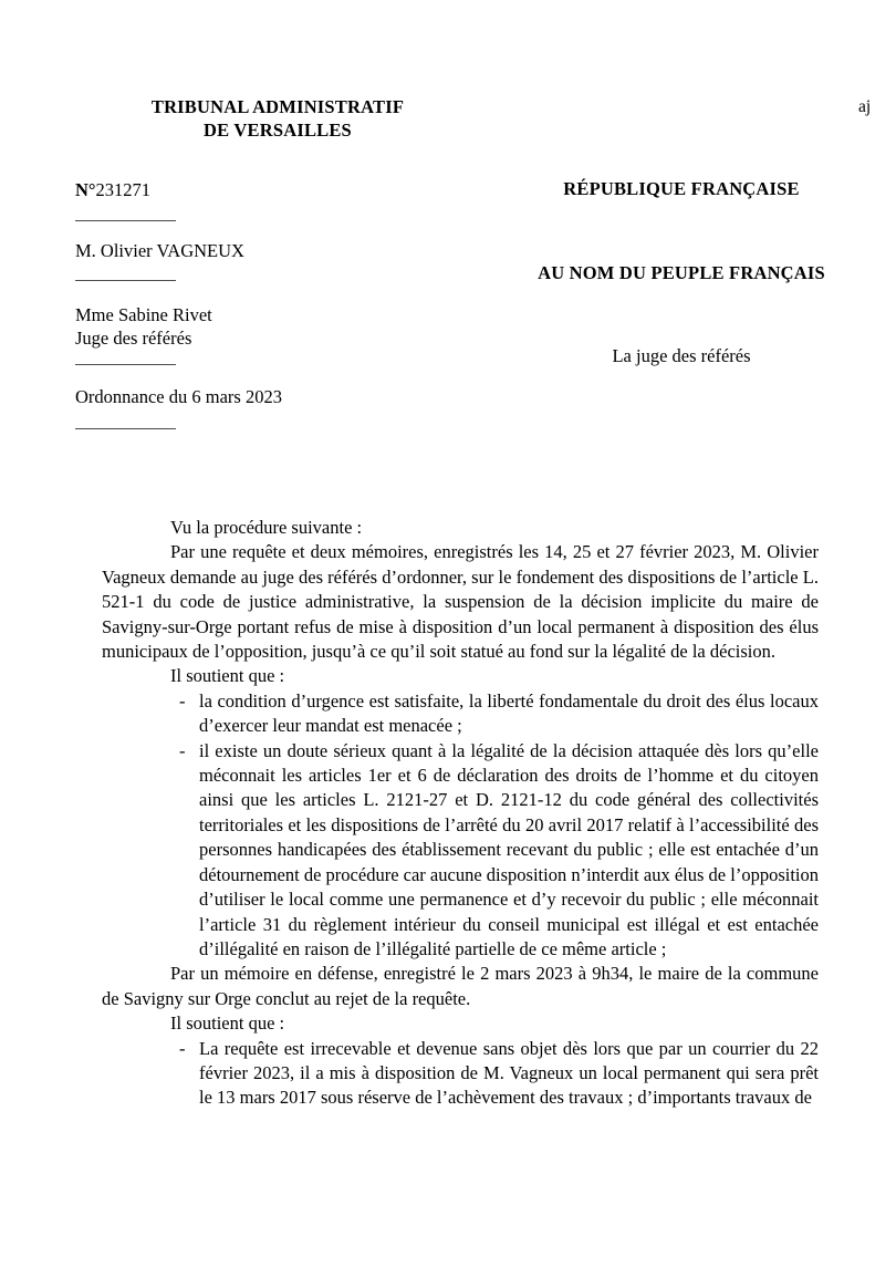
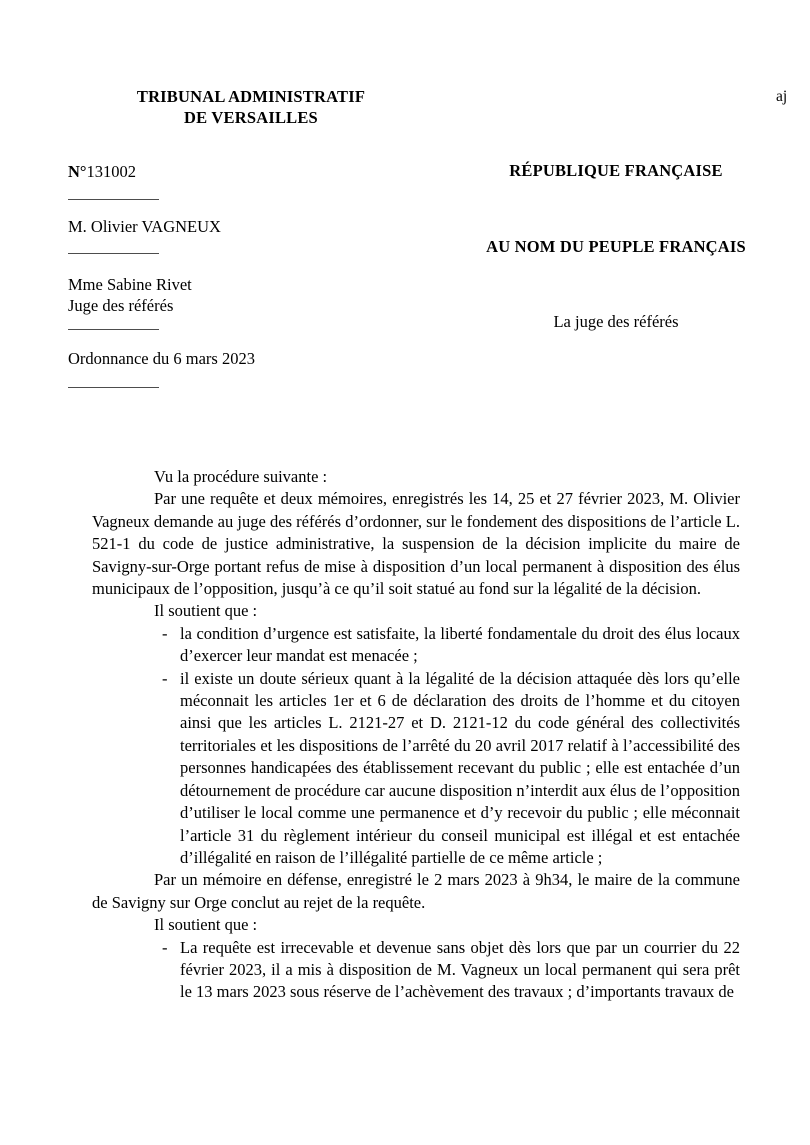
  TRIBUNAL ADMINISTRATIF
  DE VERSAILLES
  aj
- N°231271
+ N°131002
  M. Olivier VAGNEUX
  Mme Sabine Rivet
  Juge des référés
  Ordonnance du 6 mars 2023
  RÉPUBLIQUE FRANÇAISE
  AU NOM DU PEUPLE FRANÇAIS
  La juge des référés
  Vu la procédure suivante :
  Par une requête et deux mémoires, enregistrés les 14, 25 et 27 février 2023, M. Olivier Vagneux demande au juge des référés d’ordonner, sur le fondement des dispositions de l’article L. 521-1 du code de justice administrative, la suspension de la décision implicite du maire de Savigny-sur-Orge portant refus de mise à disposition d’un local permanent à disposition des élus municipaux de l’opposition, jusqu’à ce qu’il soit statué au fond sur la légalité de la décision.
  Il soutient que :
  -
  la condition d’urgence est satisfaite, la liberté fondamentale du droit des élus locaux d’exercer leur mandat est menacée ;
  -
  il existe un doute sérieux quant à la légalité de la décision attaquée dès lors qu’elle méconnait les articles 1er et 6 de déclaration des droits de l’homme et du citoyen ainsi que les articles L. 2121-27 et D. 2121-12 du code général des collectivités territoriales et les dispositions de l’arrêté du 20 avril 2017 relatif à l’accessibilité des personnes handicapées des établissement recevant du public ; elle est entachée d’un détournement de procédure car aucune disposition n’interdit aux élus de l’opposition d’utiliser le local comme une permanence et d’y recevoir du public ; elle méconnait l’article 31 du règlement intérieur du conseil municipal est illégal et est entachée d’illégalité en raison de l’illégalité partielle de ce même article ;
  Par un mémoire en défense, enregistré le 2 mars 2023 à 9h34, le maire de la commune de Savigny sur Orge conclut au rejet de la requête.
  Il soutient que :
  -
- La requête est irrecevable et devenue sans objet dès lors que par un courrier du 22 février 2023, il a mis à disposition de M. Vagneux un local permanent qui sera prêt le 13 mars 2017 sous réserve de l’achèvement des travaux ; d’importants travaux de
+ La requête est irrecevable et devenue sans objet dès lors que par un courrier du 22 février 2023, il a mis à disposition de M. Vagneux un local permanent qui sera prêt le 13 mars 2023 sous réserve de l’achèvement des travaux ; d’importants travaux de
